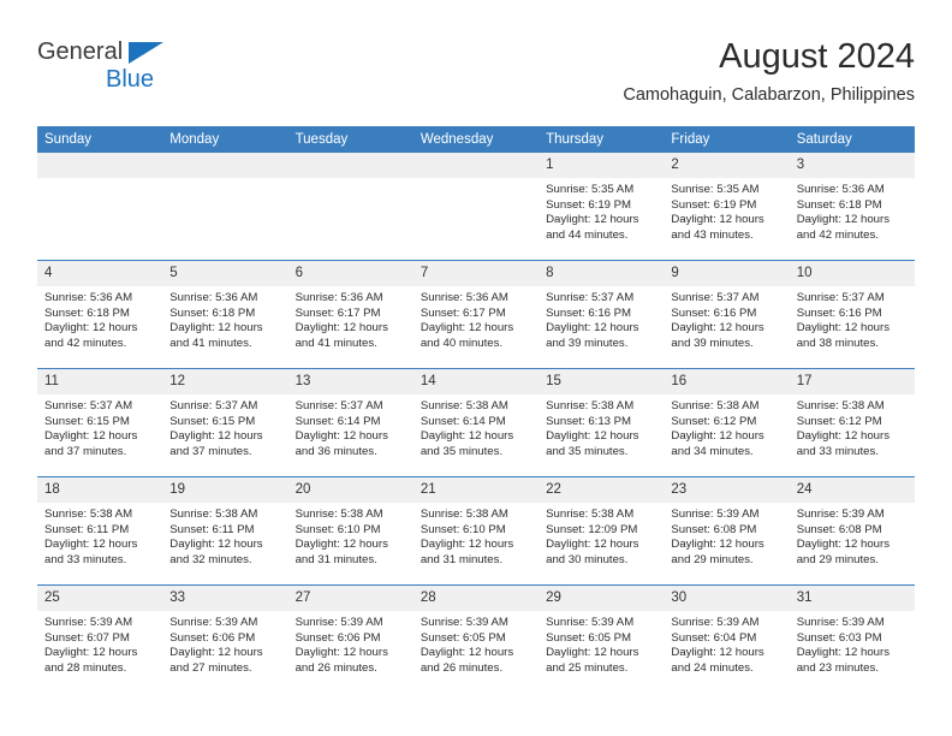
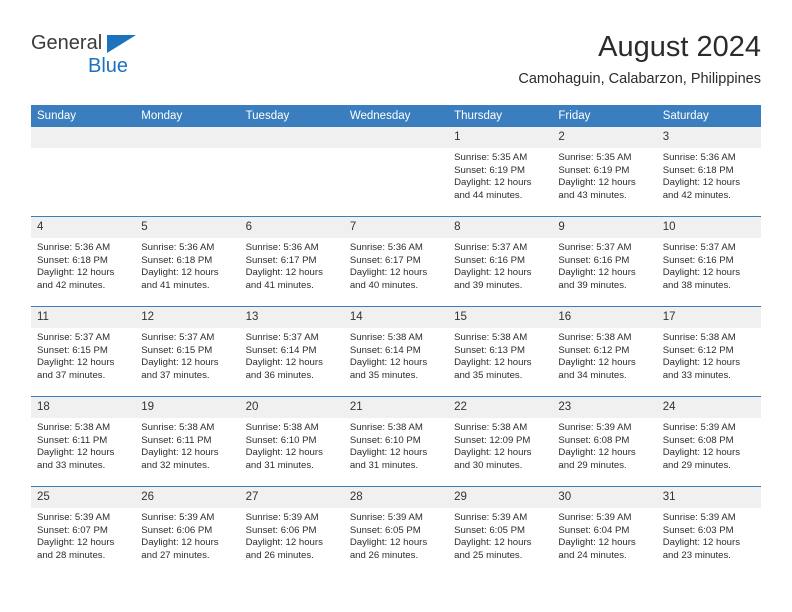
  General
  Blue
  August 2024
  Camohaguin, Calabarzon, Philippines
  Sunday	Monday	Tuesday	Wednesday	Thursday	Friday	Saturday
  				1Sunrise: 5:35 AMSunset: 6:19 PMDaylight: 12 hoursand 44 minutes.	2Sunrise: 5:35 AMSunset: 6:19 PMDaylight: 12 hoursand 43 minutes.	3Sunrise: 5:36 AMSunset: 6:18 PMDaylight: 12 hoursand 42 minutes.
  4Sunrise: 5:36 AMSunset: 6:18 PMDaylight: 12 hoursand 42 minutes.	5Sunrise: 5:36 AMSunset: 6:18 PMDaylight: 12 hoursand 41 minutes.	6Sunrise: 5:36 AMSunset: 6:17 PMDaylight: 12 hoursand 41 minutes.	7Sunrise: 5:36 AMSunset: 6:17 PMDaylight: 12 hoursand 40 minutes.	8Sunrise: 5:37 AMSunset: 6:16 PMDaylight: 12 hoursand 39 minutes.	9Sunrise: 5:37 AMSunset: 6:16 PMDaylight: 12 hoursand 39 minutes.	10Sunrise: 5:37 AMSunset: 6:16 PMDaylight: 12 hoursand 38 minutes.
  11Sunrise: 5:37 AMSunset: 6:15 PMDaylight: 12 hoursand 37 minutes.	12Sunrise: 5:37 AMSunset: 6:15 PMDaylight: 12 hoursand 37 minutes.	13Sunrise: 5:37 AMSunset: 6:14 PMDaylight: 12 hoursand 36 minutes.	14Sunrise: 5:38 AMSunset: 6:14 PMDaylight: 12 hoursand 35 minutes.	15Sunrise: 5:38 AMSunset: 6:13 PMDaylight: 12 hoursand 35 minutes.	16Sunrise: 5:38 AMSunset: 6:12 PMDaylight: 12 hoursand 34 minutes.	17Sunrise: 5:38 AMSunset: 6:12 PMDaylight: 12 hoursand 33 minutes.
  18Sunrise: 5:38 AMSunset: 6:11 PMDaylight: 12 hoursand 33 minutes.	19Sunrise: 5:38 AMSunset: 6:11 PMDaylight: 12 hoursand 32 minutes.	20Sunrise: 5:38 AMSunset: 6:10 PMDaylight: 12 hoursand 31 minutes.	21Sunrise: 5:38 AMSunset: 6:10 PMDaylight: 12 hoursand 31 minutes.	22Sunrise: 5:38 AMSunset: 12:09 PMDaylight: 12 hoursand 30 minutes.	23Sunrise: 5:39 AMSunset: 6:08 PMDaylight: 12 hoursand 29 minutes.	24Sunrise: 5:39 AMSunset: 6:08 PMDaylight: 12 hoursand 29 minutes.
- 25Sunrise: 5:39 AMSunset: 6:07 PMDaylight: 12 hoursand 28 minutes.	33Sunrise: 5:39 AMSunset: 6:06 PMDaylight: 12 hoursand 27 minutes.	27Sunrise: 5:39 AMSunset: 6:06 PMDaylight: 12 hoursand 26 minutes.	28Sunrise: 5:39 AMSunset: 6:05 PMDaylight: 12 hoursand 26 minutes.	29Sunrise: 5:39 AMSunset: 6:05 PMDaylight: 12 hoursand 25 minutes.	30Sunrise: 5:39 AMSunset: 6:04 PMDaylight: 12 hoursand 24 minutes.	31Sunrise: 5:39 AMSunset: 6:03 PMDaylight: 12 hoursand 23 minutes.
+ 25Sunrise: 5:39 AMSunset: 6:07 PMDaylight: 12 hoursand 28 minutes.	26Sunrise: 5:39 AMSunset: 6:06 PMDaylight: 12 hoursand 27 minutes.	27Sunrise: 5:39 AMSunset: 6:06 PMDaylight: 12 hoursand 26 minutes.	28Sunrise: 5:39 AMSunset: 6:05 PMDaylight: 12 hoursand 26 minutes.	29Sunrise: 5:39 AMSunset: 6:05 PMDaylight: 12 hoursand 25 minutes.	30Sunrise: 5:39 AMSunset: 6:04 PMDaylight: 12 hoursand 24 minutes.	31Sunrise: 5:39 AMSunset: 6:03 PMDaylight: 12 hoursand 23 minutes.
